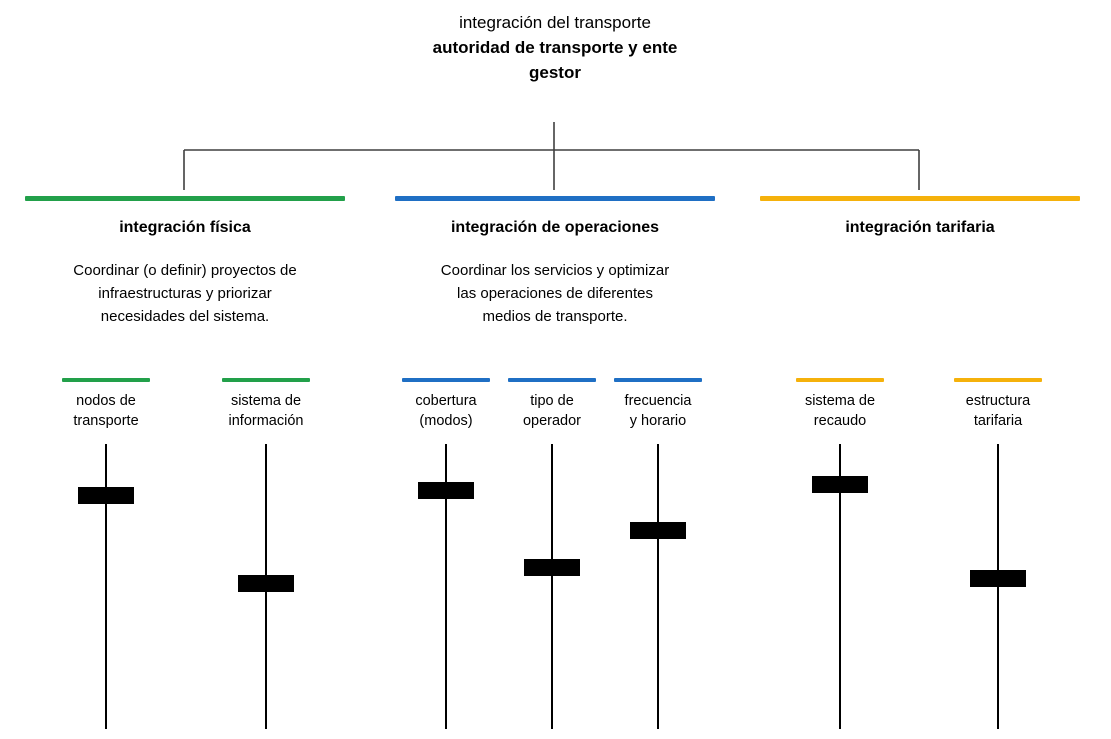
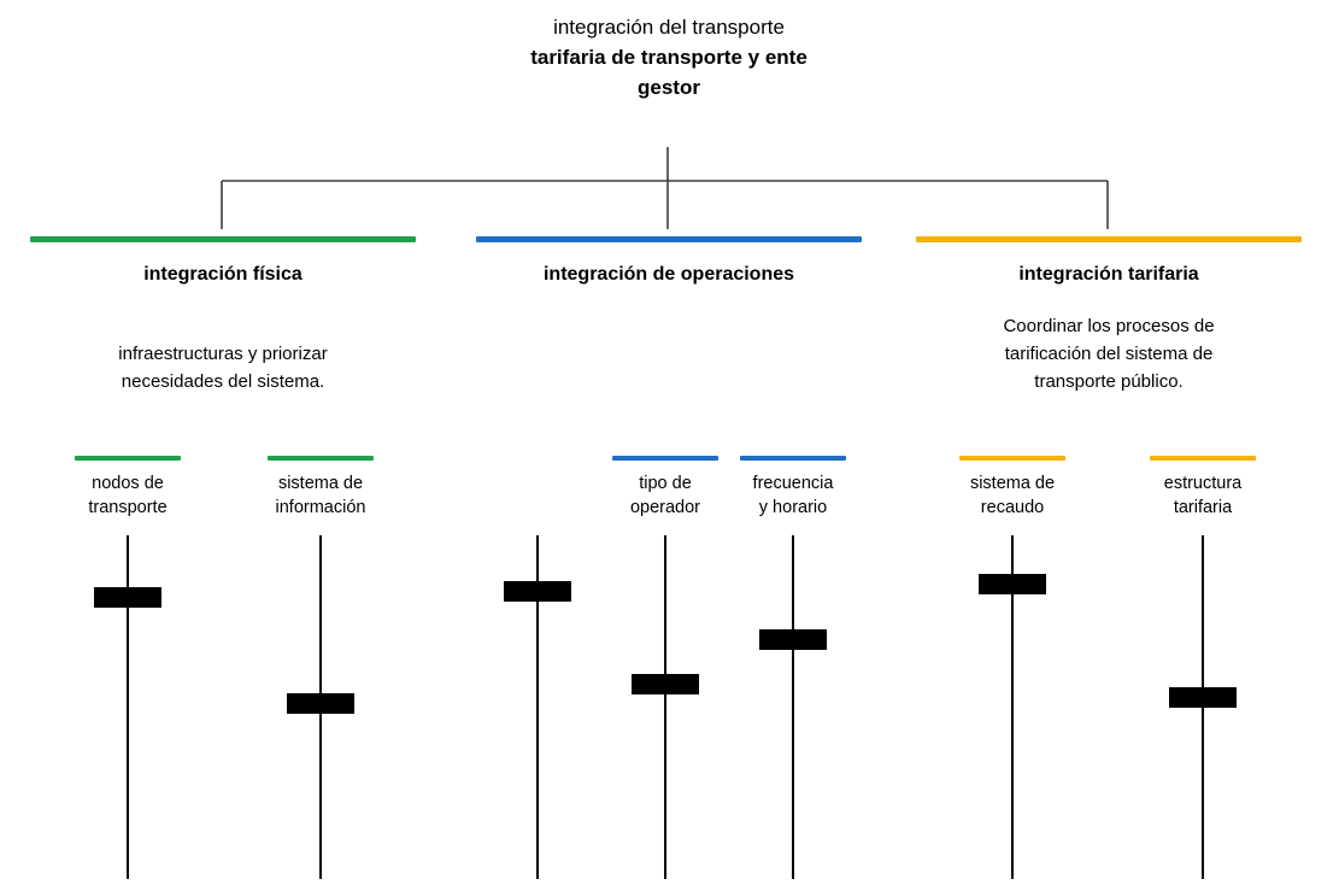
  integración del transporte
- autoridad de transporte y ente
+ tarifaria de transporte y ente
  gestor
  integración física
- Coordinar (o definir) proyectos de
  infraestructuras y priorizar
  necesidades del sistema.
  integración de operaciones
- Coordinar los servicios y optimizar
- las operaciones de diferentes
- medios de transporte.
  integración tarifaria
+ Coordinar los procesos de
+ tarificación del sistema de
+ transporte público.
  nodos de
  transporte
  sistema de
  información
- cobertura
- (modos)
  tipo de
  operador
  frecuencia
  y horario
  sistema de
  recaudo
  estructura
  tarifaria
